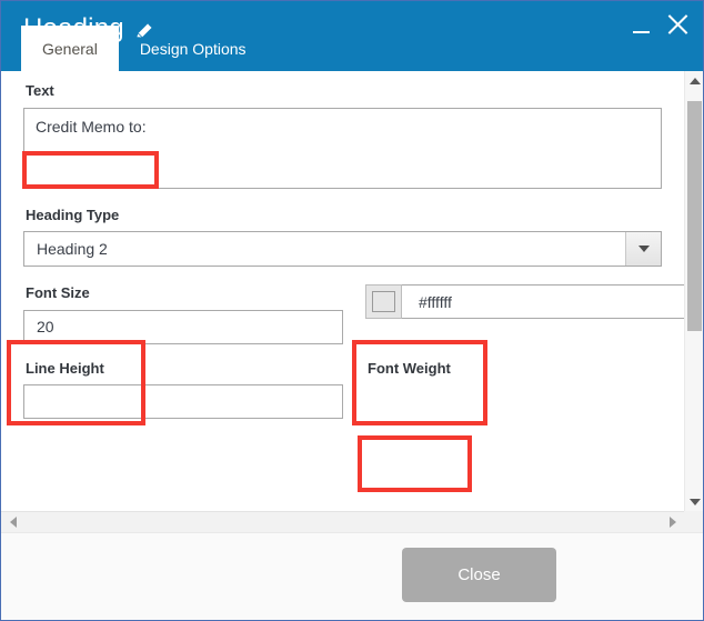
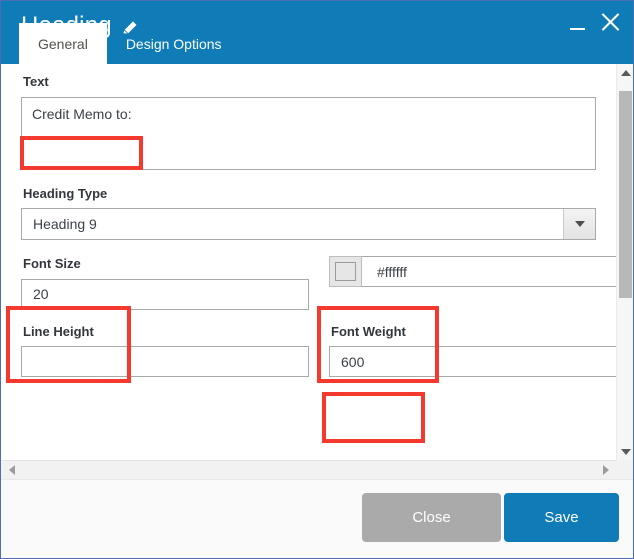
  General
  Design Options
  Text
  Credit Memo to:
  Heading Type
- Heading 2
+ Heading 9
  Font Size
  20
  #ffffff
  Line Height
  Font Weight
+ 600
  Close
+ Save
